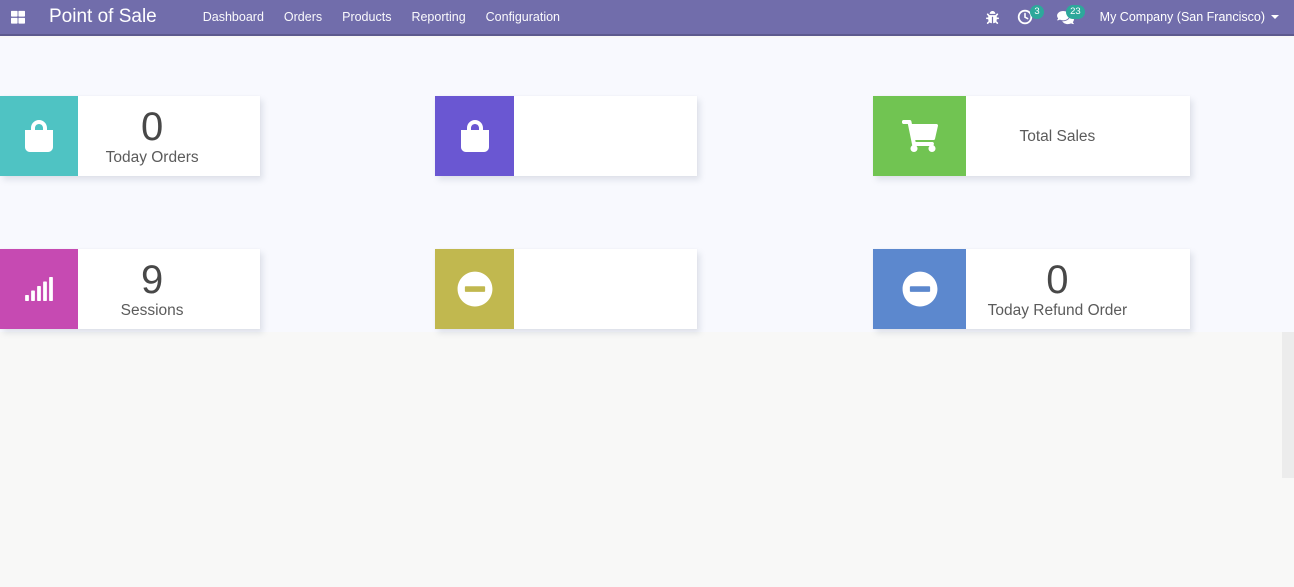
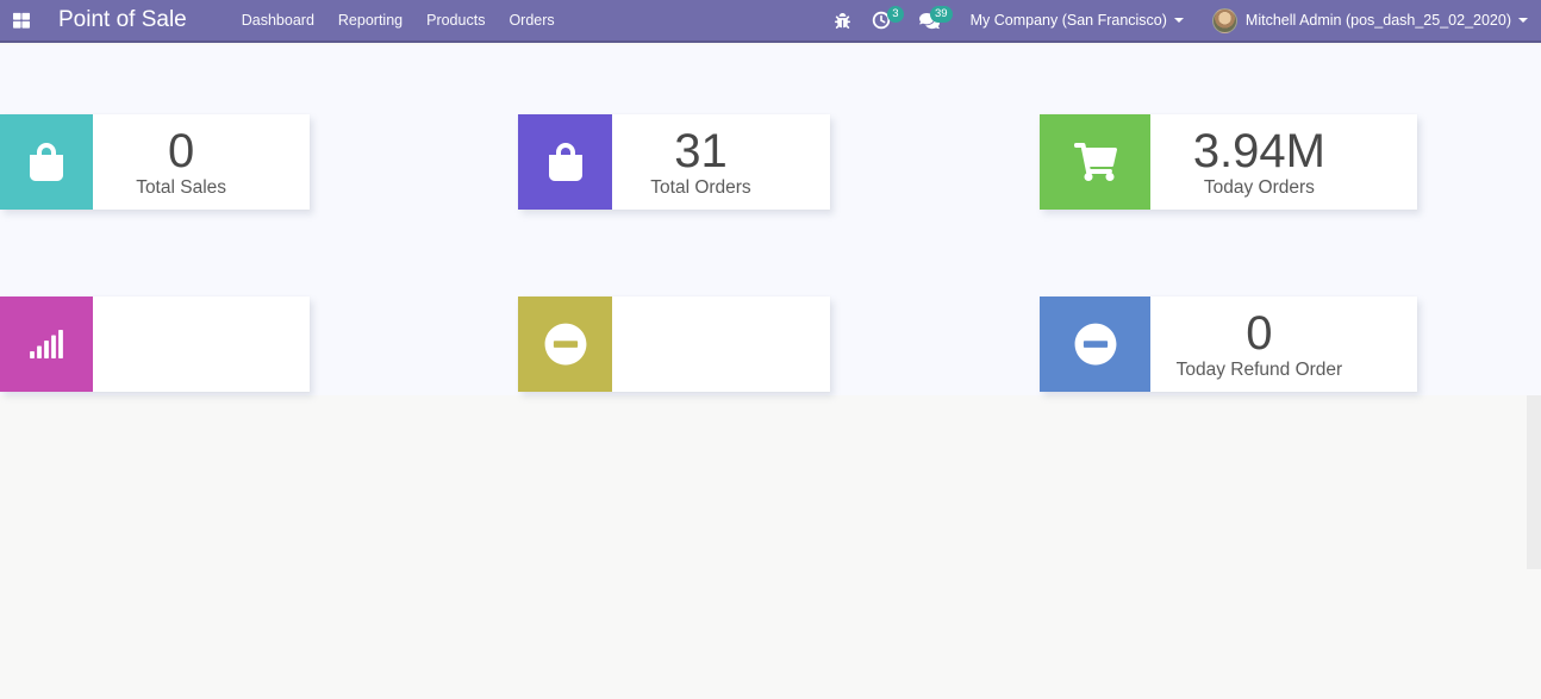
  Point of Sale
  Dashboard
- Orders
+ Reporting
  Products
- Reporting
+ Orders
- Configuration
  3
- 23
+ 39
  My Company (San Francisco)
+ Mitchell Admin (pos_dash_25_02_2020)
  0
- Today Orders
+ Total Sales
+ 31
+ Total Orders
+ 3.94M
- Total Sales
+ Today Orders
- 9
- Sessions
  0
  Today Refund Order
